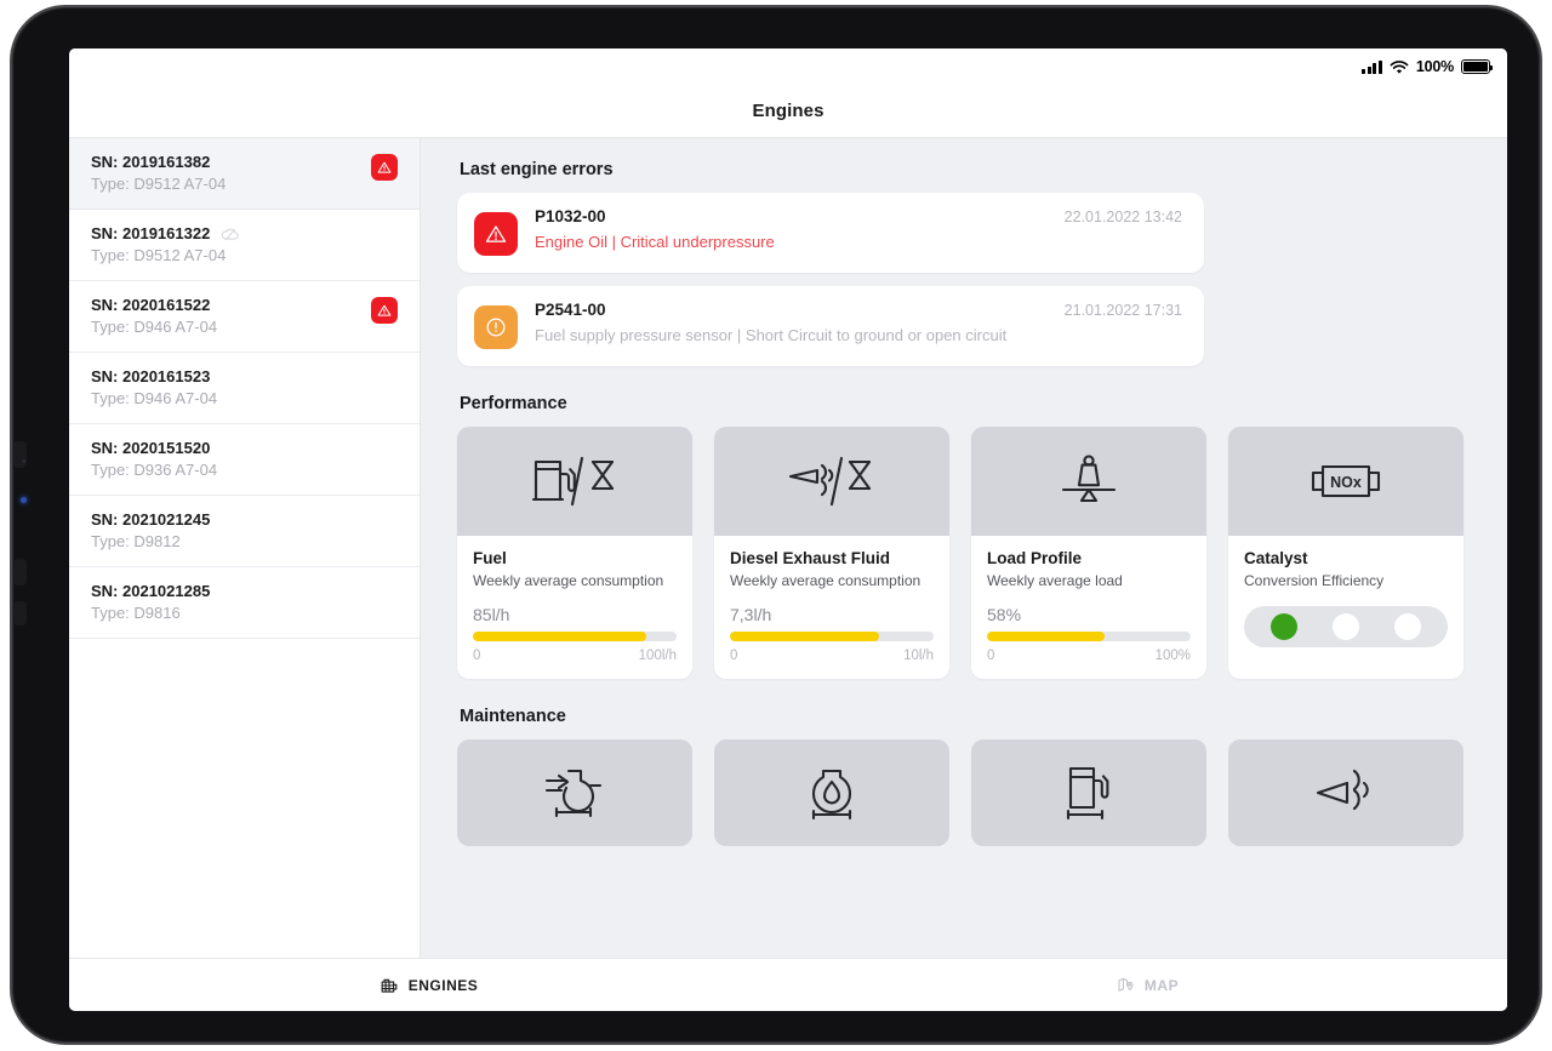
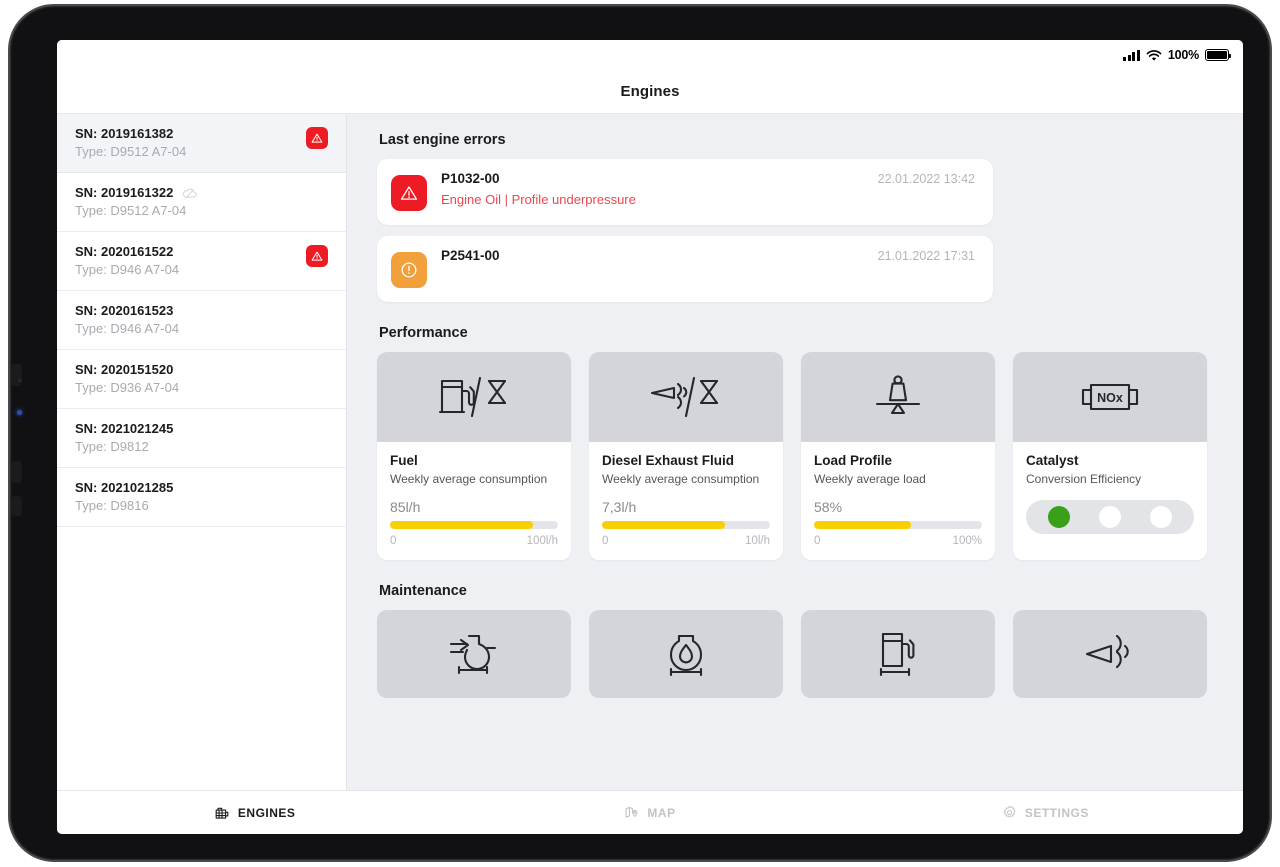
  100%
  Engines
  SN: 2019161382
  Type: D9512 A7-04
  SN: 2019161322
  Type: D9512 A7-04
  SN: 2020161522
  Type: D946 A7-04
  SN: 2020161523
  Type: D946 A7-04
  SN: 2020151520
  Type: D936 A7-04
  SN: 2021021245
  Type: D9812
  SN: 2021021285
  Type: D9816
  Last engine errors
  P1032-00
  22.01.2022 13:42
- Engine Oil | Critical underpressure
+ Engine Oil | Profile underpressure
  P2541-00
  21.01.2022 17:31
- Fuel supply pressure sensor | Short Circuit to ground or open circuit
  Performance
  Fuel
  Weekly average consumption
  85l/h
  0
  100l/h
  Diesel Exhaust Fluid
  Weekly average consumption
  7,3l/h
  0
  10l/h
  Load Profile
  Weekly average load
  58%
  0
  100%
  NOx
  Catalyst
  Conversion Efficiency
  Maintenance
  ENGINES
  MAP
+ SETTINGS
